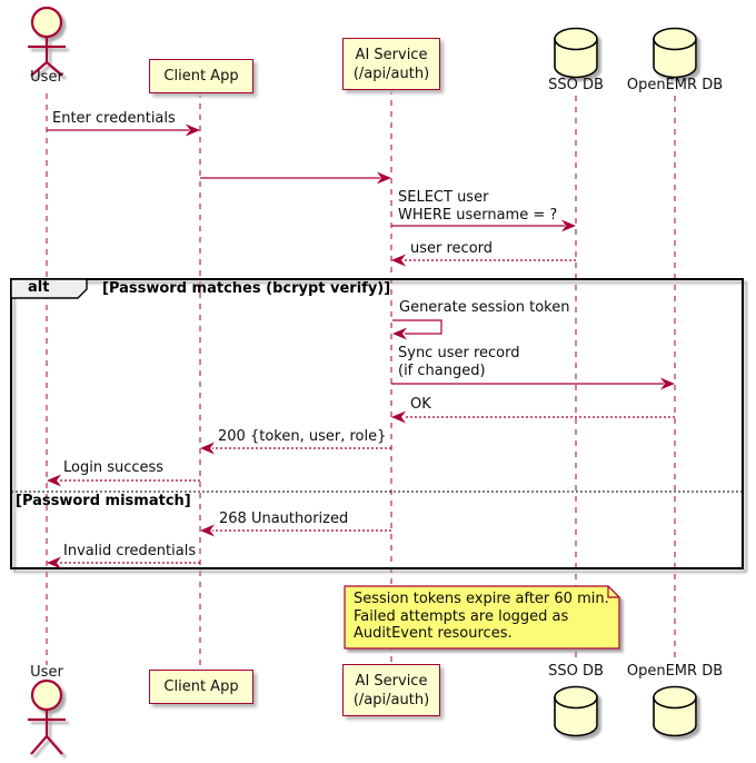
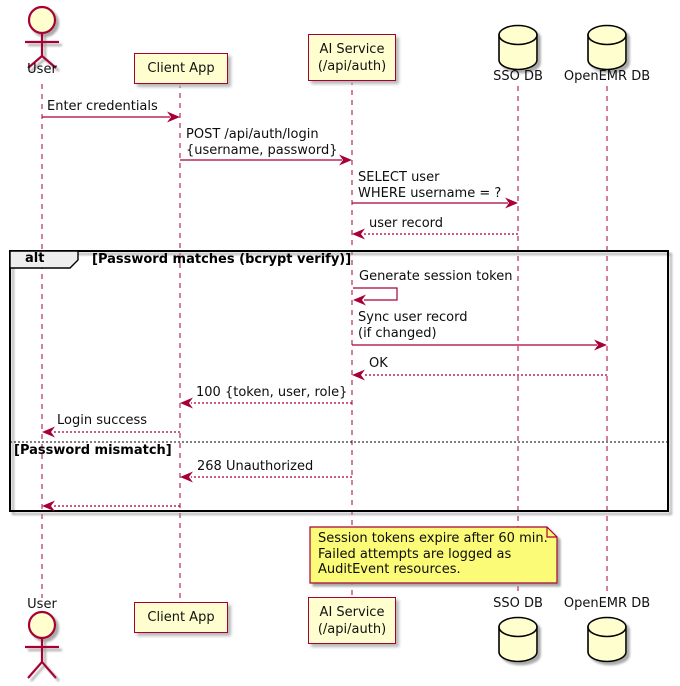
  User
  User
  SSO DB
  SSO DB
  OpenEMR DB
  OpenEMR DB
  Client App
  AI Service
  (/api/auth)
  Client App
  AI Service
  (/api/auth)
  alt
  [Password matches (bcrypt verify)]
  [Password mismatch]
  Enter credentials
+ POST /api/auth/login
+ {username, password}
  SELECT user
  WHERE username = ?
  user record
  Generate session token
  Sync user record
  (if changed)
  OK
- 200 {token, user, role}
+ 100 {token, user, role}
  Login success
  268 Unauthorized
- Invalid credentials
  Session tokens expire after 60 min.
  Failed attempts are logged as
  AuditEvent resources.
